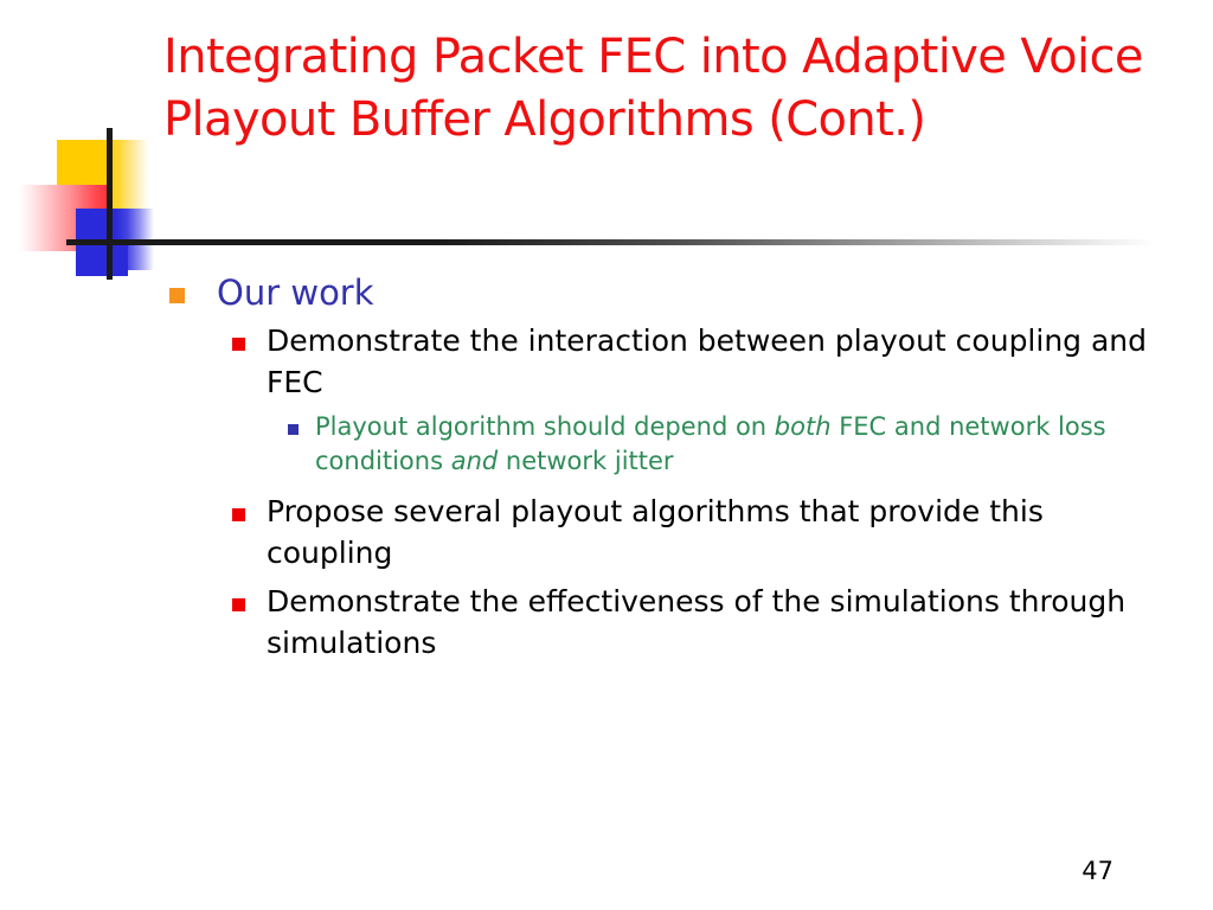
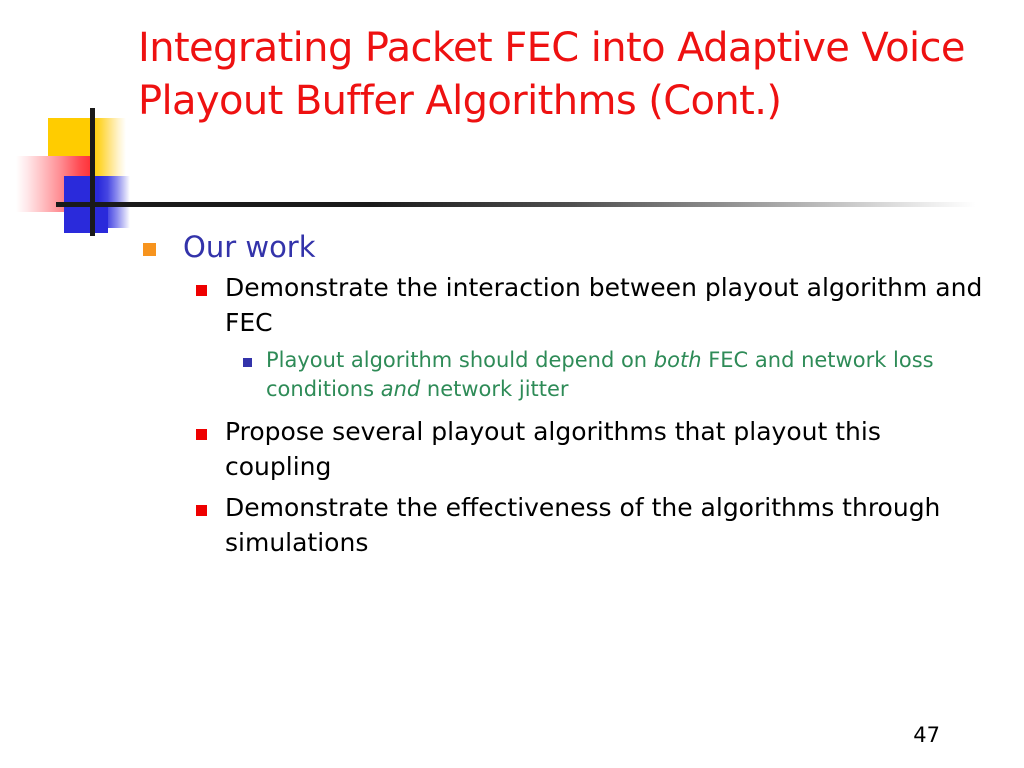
  Integrating Packet FEC into Adaptive Voice Playout Buffer Algorithms (Cont.)
  Our work
- Demonstrate the interaction between playout coupling and FEC
+ Demonstrate the interaction between playout algorithm and FEC
  Playout algorithm should depend on both FEC and network loss conditions and network jitter
- Propose several playout algorithms that provide this coupling
+ Propose several playout algorithms that playout this coupling
- Demonstrate the effectiveness of the simulations through simulations
+ Demonstrate the effectiveness of the algorithms through simulations
  47
